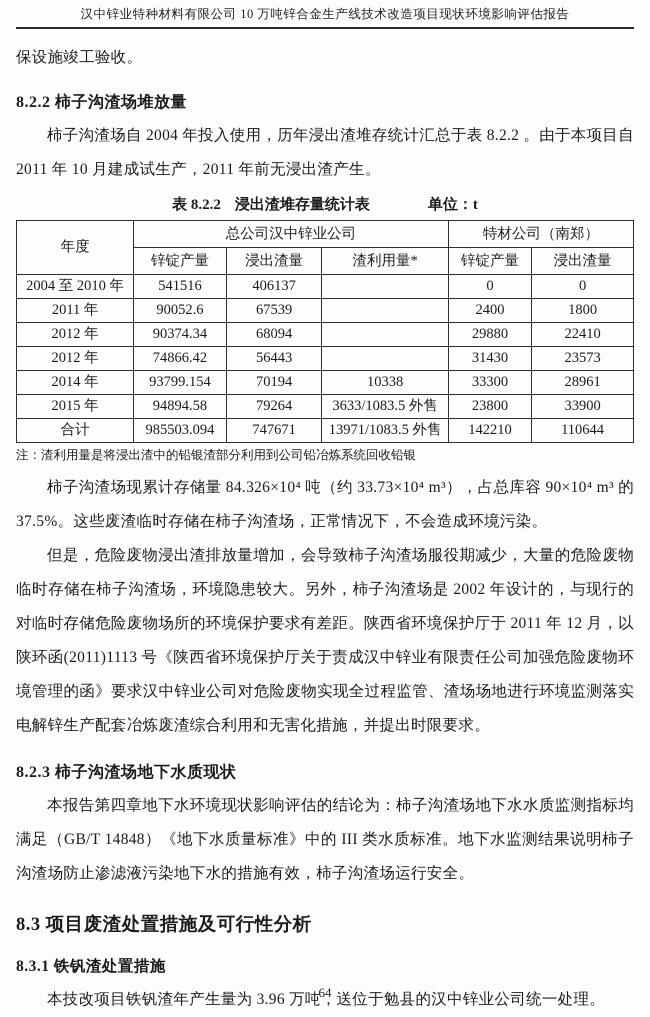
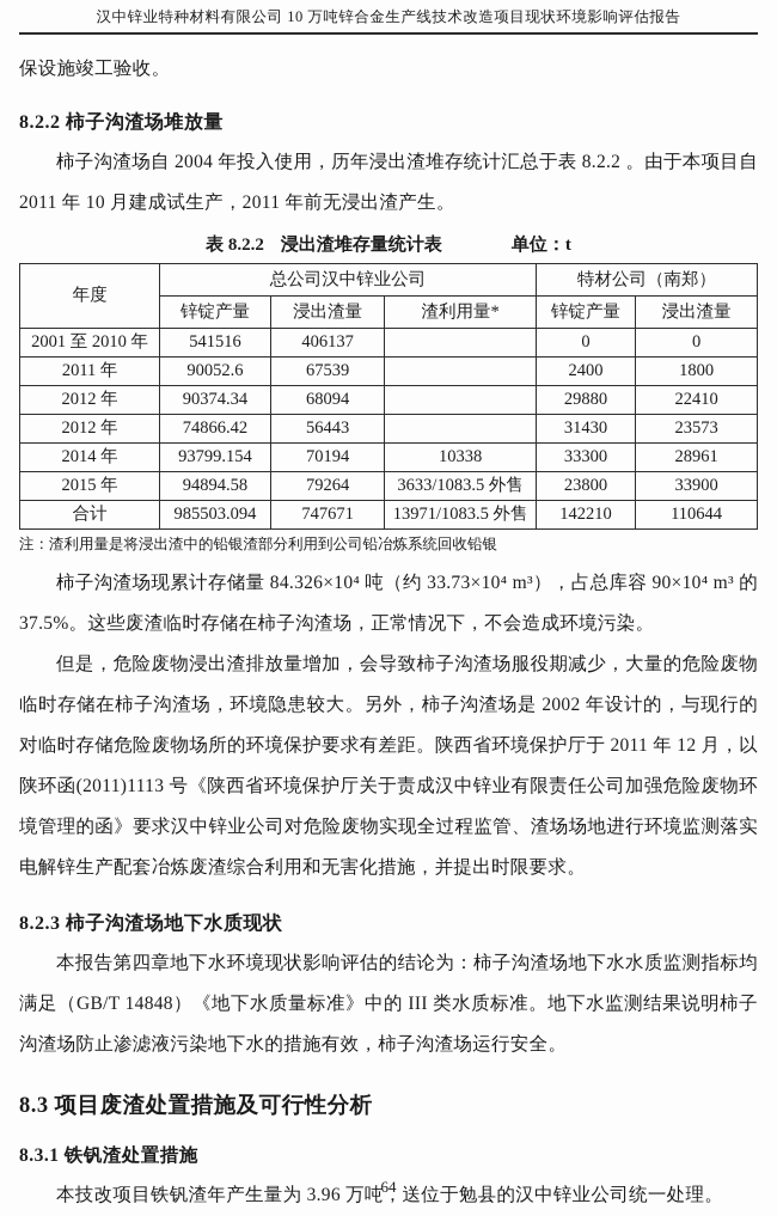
  汉中锌业特种材料有限公司 10 万吨锌合金生产线技术改造项目现状环境影响评估报告
  保设施竣工验收。
  8.2.2 柿子沟渣场堆放量
  柿子沟渣场自 2004 年投入使用，历年浸出渣堆存统计汇总于表 8.2.2 。由于本项目自 2011 年 10 月建成试生产，2011 年前无浸出渣产生。
  表 8.2.2 浸出渣堆存量统计表 单位：t
  年度	总公司汉中锌业公司	特材公司（南郑）
  锌锭产量	浸出渣量	渣利用量*	锌锭产量	浸出渣量
- 2004 至 2010 年	541516	406137		0	0
+ 2001 至 2010 年	541516	406137		0	0
  2011 年	90052.6	67539		2400	1800
  2012 年	90374.34	68094		29880	22410
  2012 年	74866.42	56443		31430	23573
  2014 年	93799.154	70194	10338	33300	28961
  2015 年	94894.58	79264	3633/1083.5 外售	23800	33900
  合计	985503.094	747671	13971/1083.5 外售	142210	110644
  注：渣利用量是将浸出渣中的铅银渣部分利用到公司铅冶炼系统回收铅银
  柿子沟渣场现累计存储量 84.326×10⁴ 吨（约 33.73×10⁴ m³），占总库容 90×10⁴ m³ 的 37.5%。这些废渣临时存储在柿子沟渣场，正常情况下，不会造成环境污染。
  但是，危险废物浸出渣排放量增加，会导致柿子沟渣场服役期减少，大量的危险废物临时存储在柿子沟渣场，环境隐患较大。另外，柿子沟渣场是 2002 年设计的，与现行的对临时存储危险废物场所的环境保护要求有差距。陕西省环境保护厅于 2011 年 12 月，以陕环函(2011)1113 号《陕西省环境保护厅关于责成汉中锌业有限责任公司加强危险废物环境管理的函》要求汉中锌业公司对危险废物实现全过程监管、渣场场地进行环境监测落实电解锌生产配套冶炼废渣综合利用和无害化措施，并提出时限要求。
  8.2.3 柿子沟渣场地下水质现状
  本报告第四章地下水环境现状影响评估的结论为：柿子沟渣场地下水水质监测指标均满足（GB/T 14848）《地下水质量标准》中的 III 类水质标准。地下水监测结果说明柿子沟渣场防止渗滤液污染地下水的措施有效，柿子沟渣场运行安全。
  8.3 项目废渣处置措施及可行性分析
  8.3.1 铁钒渣处置措施
  本技改项目铁钒渣年产生量为 3.96 万吨，送位于勉县的汉中锌业公司统一处理。
  64
